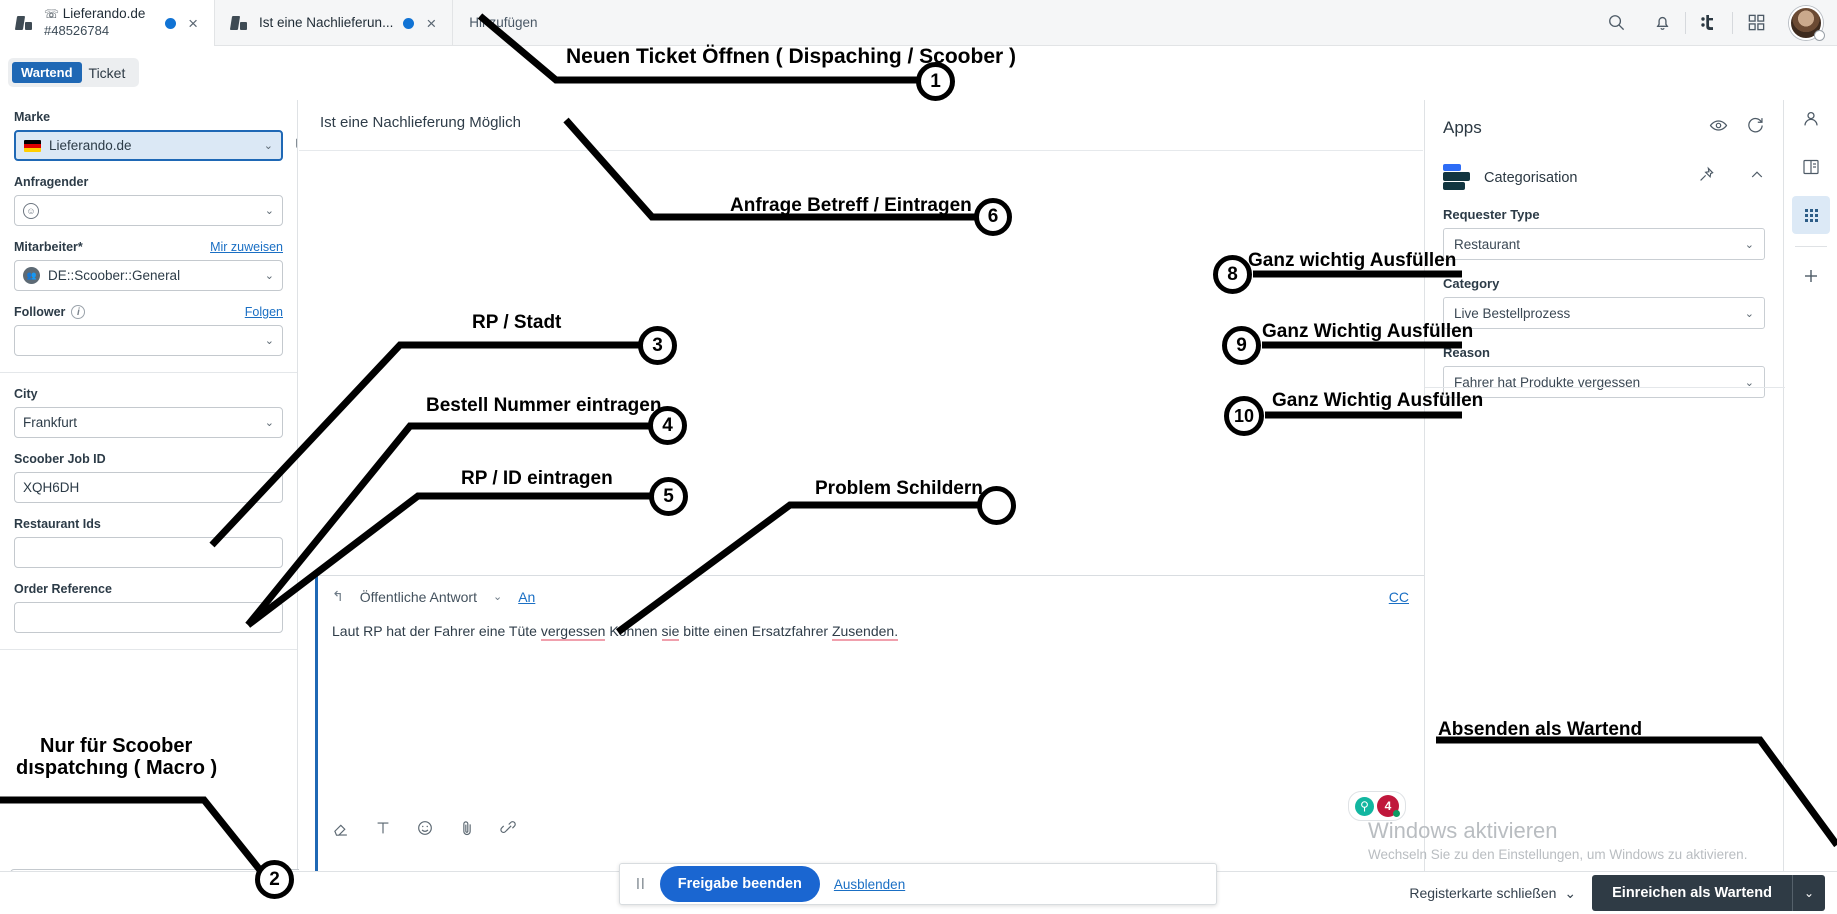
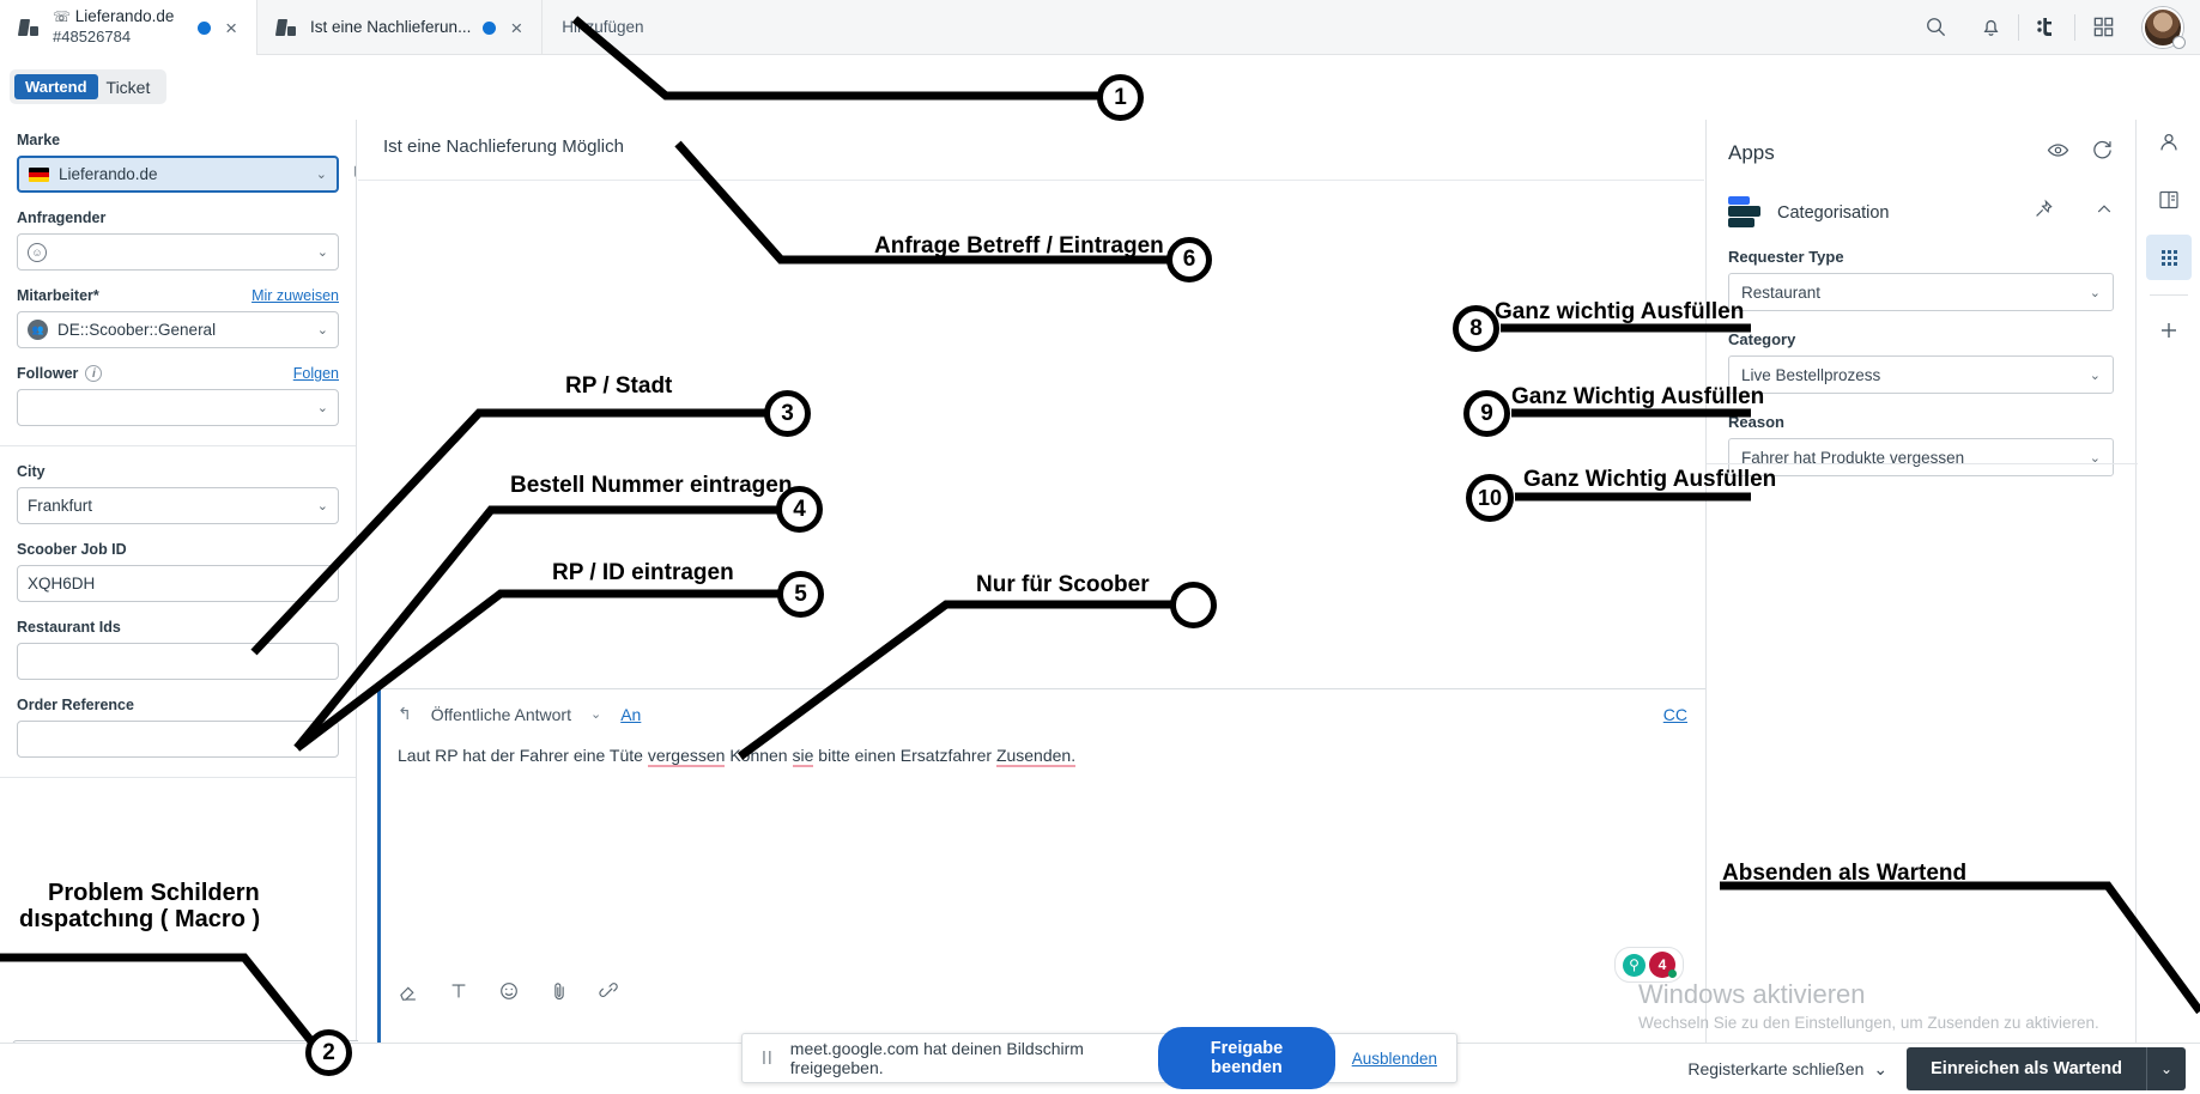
  ☏ Lieferando.de
  #48526784
  ×
  Ist eine Nachlieferun...
  ×
  Hiufügen
  Wartend
  Ticket
  Marke
  Lieferando.de
  ⌄
  Anfragender
  ☺
  ⌄
  Mitarbeiter*
  Mir zuweisen
  👥
  DE::Scoober::General
  ⌄
  Follower
  i
  Folgen
  ⌄
  City
  Frankfurt
  ⌄
  Scoober Job ID
  XQH6DH
  Restaurant Ids
  Order Reference
  Ist eine Nachlieferung Möglich
  ↰
  Öffentliche Antwort
  ⌄
  An
  CC
  Laut RP hat der Fahrer eine Tüte vergessen Knnen sie bitte einen Ersatzfahrer Zusenden.
  Apps
  Categorisation
  Requester Type
  Restaurant
  ⌄
  Category
  Live Bestellprozess
  ⌄
  Reason
  Fahrer hat Produkte vergessen
  ⌄
  ⚲
  4
  Windows aktivieren
- Wechseln Sie zu den Einstellungen, um Windows zu aktivieren.
+ Wechseln Sie zu den Einstellungen, um Zusenden zu aktivieren.
  Registerkarte schließen
  ⌄
  Einreichen als Wartend
  ⌄
  ǀǀ
+ meet.google.com hat deinen Bildschirm freigegeben.
  Freigabe beenden
  Ausblenden
- Neuen Ticket Öffnen ( Dispaching / Scoober )
  Anfrage Betreff / Eintragen
  RP / Stadt
  Bestell Nummer eintragen
  RP / ID eintragen
- Problem Schildern
+ Nur für Scoober
  Ganz wichtig Ausfüllen
  Ganz Wichtig Ausfüllen
  Ganz Wichtig Ausfüllen
- Nur für Scoober
+ Problem Schildern
  dıspatchıng ( Macro )
  Absenden als Wartend
  1
  6
  3
  4
  5
  8
  9
  10
  2
